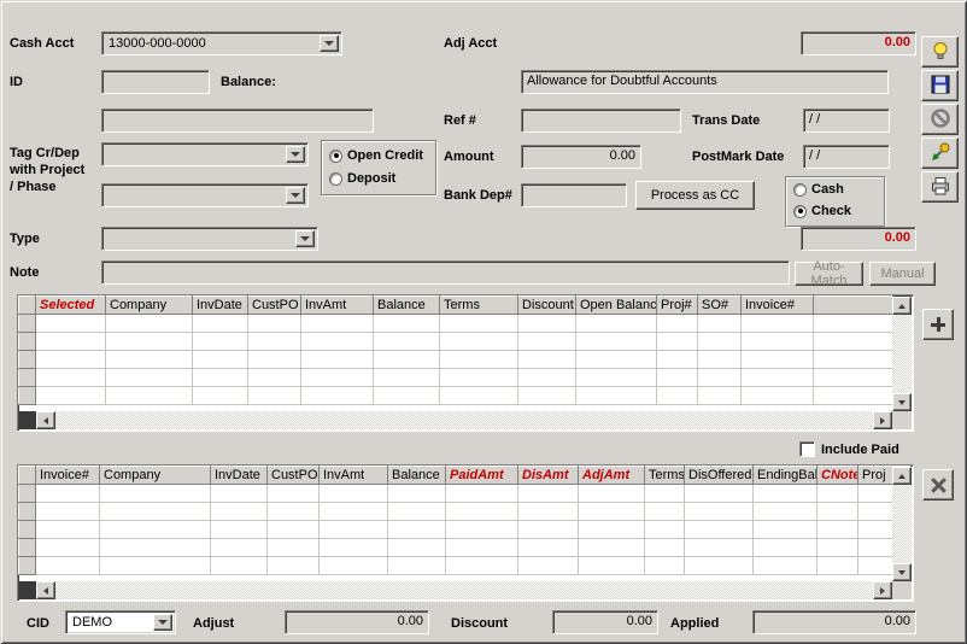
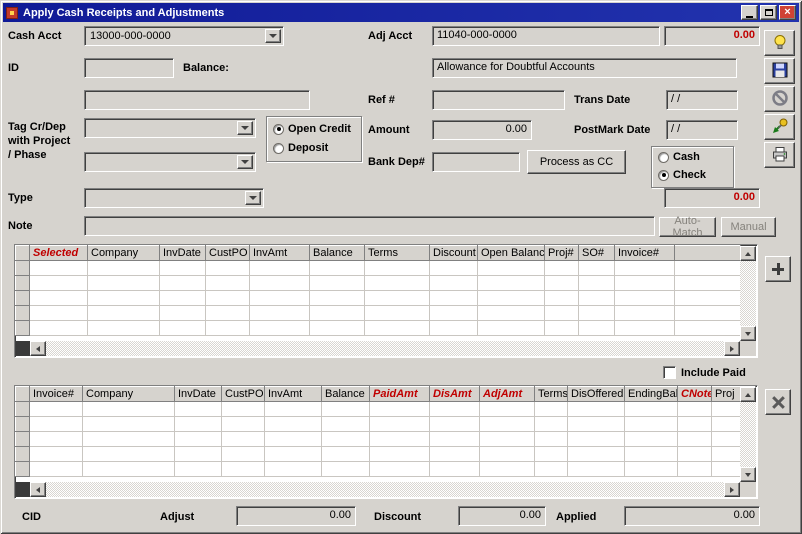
+ Apply Cash Receipts and Adjustments
+ ×
  Cash Acct
  13000-000-0000
  Adj Acct
+ 11040-000-0000
  0.00
  ID
  Balance:
  Allowance for Doubtful Accounts
  Ref #
  Trans Date
  / /
  Tag Cr/Dep
  with Project
  / Phase
  Open Credit
  Deposit
  Amount
  0.00
  PostMark Date
  / /
  Bank Dep#
  Process as CC
  Cash
  Check
  Type
  0.00
  Note
  Auto-Match
  Manual
  	Selected	Company	InvDate	CustPO	InvAmt	Balance	Terms	Discount	Open Balanc	Proj#	SO#	Invoice#
  Include Paid
  	Invoice#	Company	InvDate	CustPO	InvAmt	Balance	PaidAmt	DisAmt	AdjAmt	Terms	DisOffered	EndingBal	CNote	Proj
  CID
- DEMO
  Adjust
  0.00
  Discount
  0.00
  Applied
  0.00
